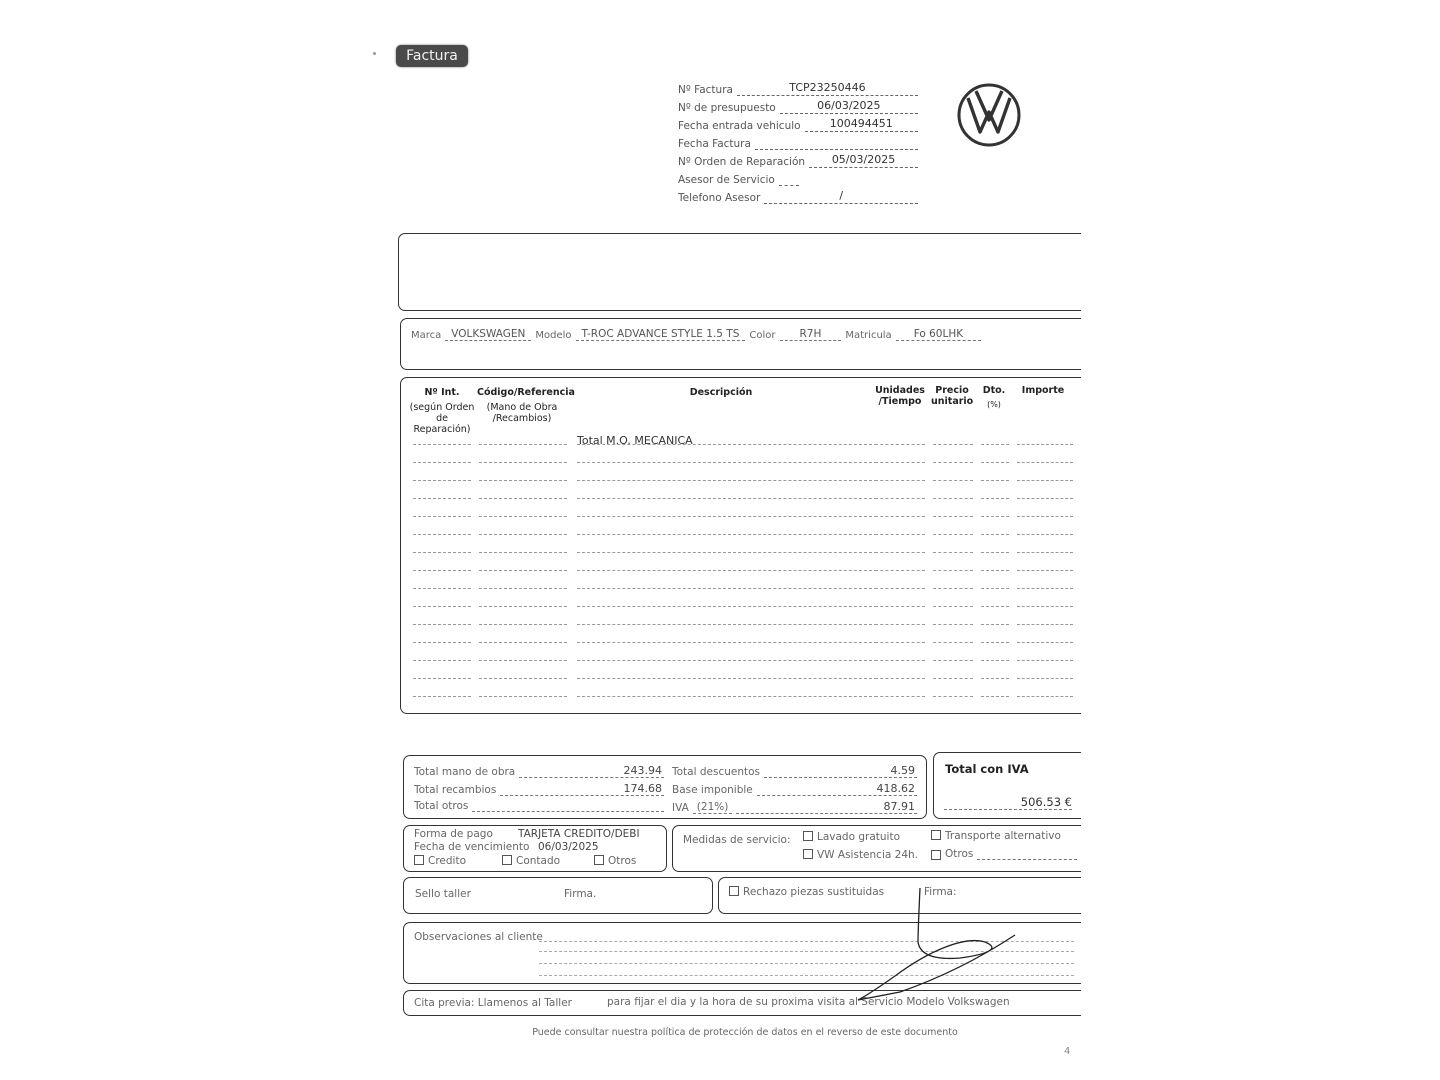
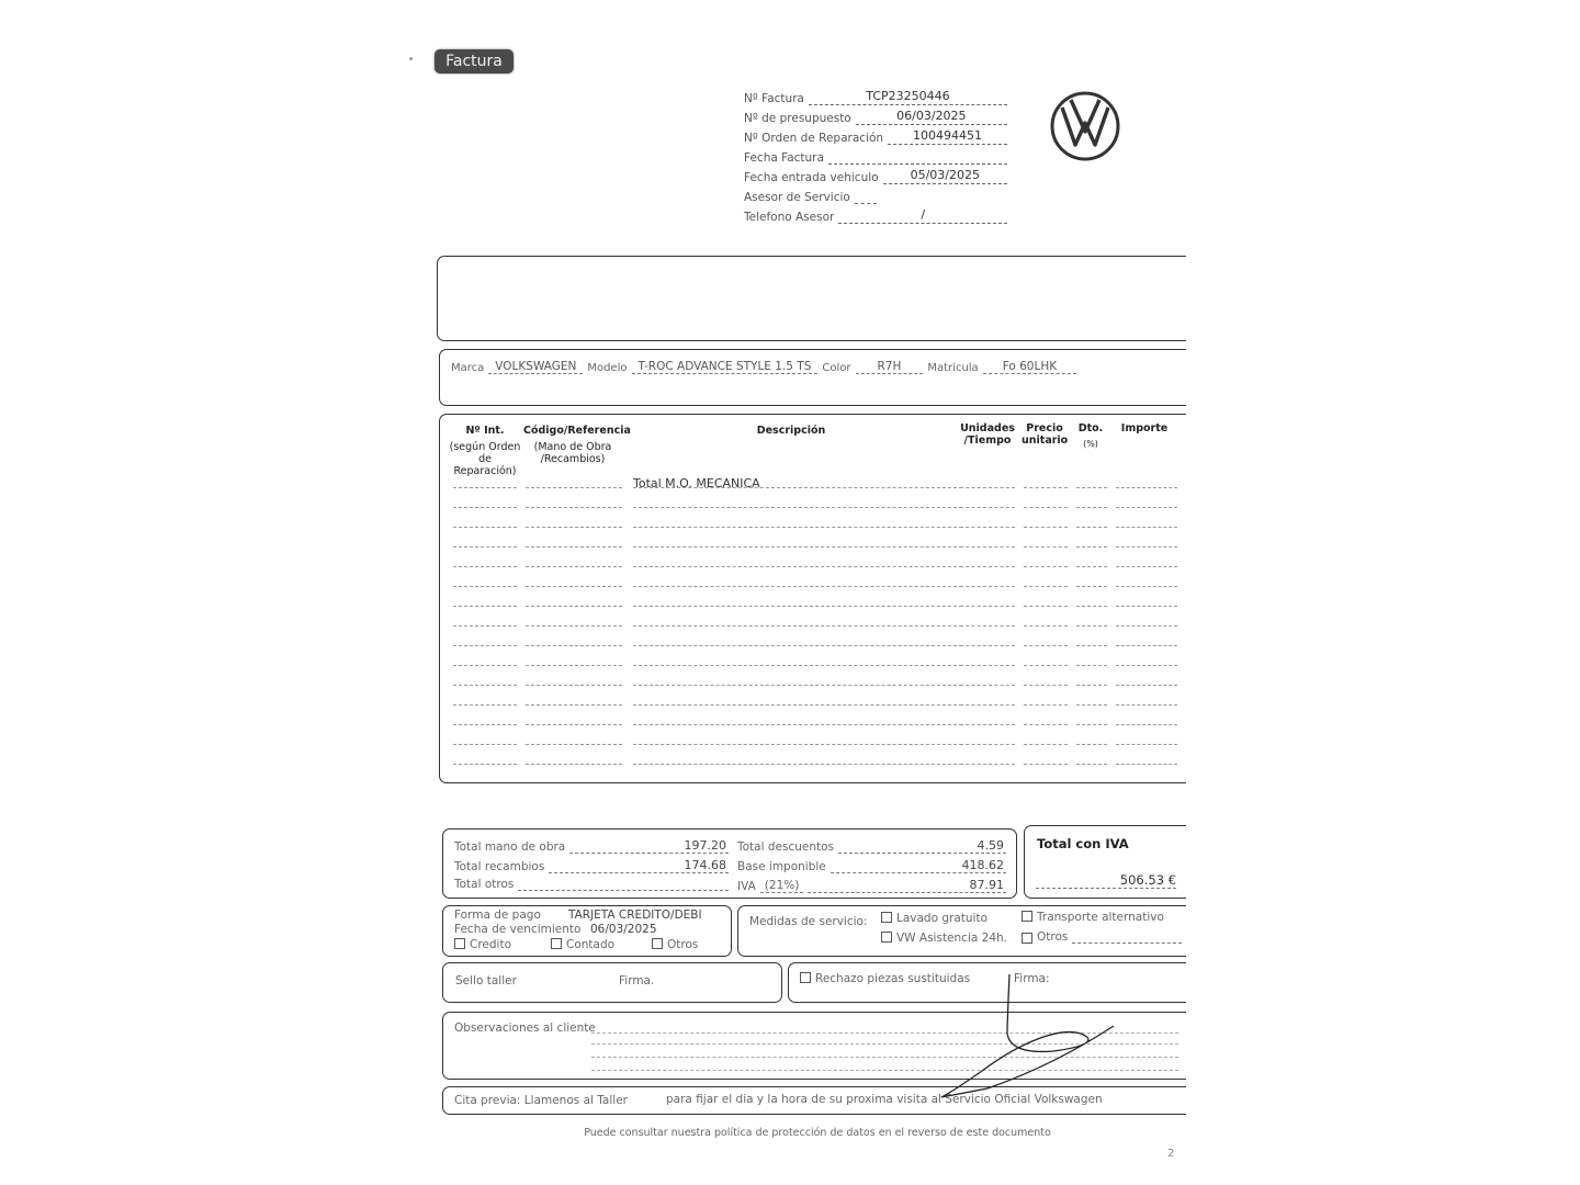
  Factura
  Nº Factura
  TCP23250446
  Nº de presupuesto
  06/03/2025
- Fecha entrada vehiculo
+ Nº Orden de Reparación
  100494451
  Fecha Factura
- Nº Orden de Reparación
+ Fecha entrada vehiculo
  05/03/2025
  Asesor de Servicio
  Telefono Asesor
  /
  Marca
  VOLKSWAGEN
  Modelo
  T-ROC ADVANCE STYLE 1.5 TS
  Color
  R7H
  Matricula
  Fo 60LHK
  Nº Int.
  (según Orden de Reparación)
  Código/Referencia
  (Mano de Obra /Recambios)
  Descripción
  Unidades /Tiempo
  Precio unitario
  Dto.
  (%)
  Importe
  Total M.O. MECANICA
  Total mano de obra
- 243.94
+ 197.20
  Total recambios
  174.68
  Total otros
  Total descuentos
  4.59
  Base imponible
  418.62
  IVA
  (21%)
  87.91
  Total con IVA
  506.53 €
  Forma de pago
  TARJETA CREDITO/DEBI
  Fecha de vencimiento
  06/03/2025
  Credito
  Contado
  Otros
  Medidas de servicio:
  Lavado gratuito
  Transporte alternativo
  VW Asistencia 24h.
  Otros
  Sello taller
  Firma.
  Rechazo piezas sustituidas
  Firma:
  Observaciones al cliente
  Cita previa: Llamenos al Taller
- para fijar el dia y la hora de su proxima visita al Servicio Modelo Volkswagen
+ para fijar el dia y la hora de su proxima visita al Servicio Oficial Volkswagen
  Puede consultar nuestra política de protección de datos en el reverso de este documento
- 4
+ 2
